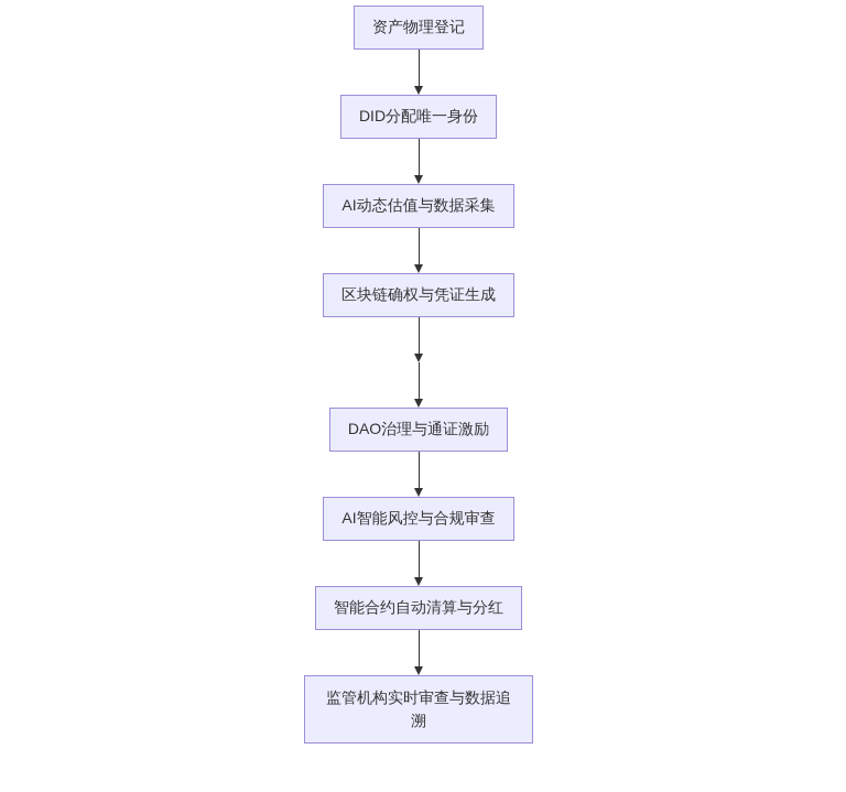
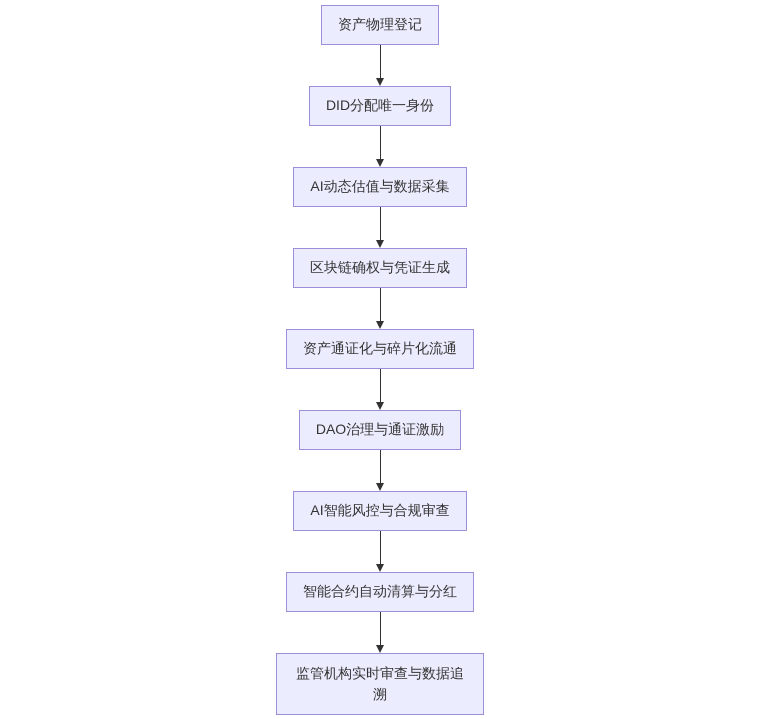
  资产物理登记
  DID分配唯一身份
  AI动态估值与数据采集
  区块链确权与凭证生成
+ 资产通证化与碎片化流通
  DAO治理与通证激励
  AI智能风控与合规审查
  智能合约自动清算与分红
  监管机构实时审查与数据追溯
